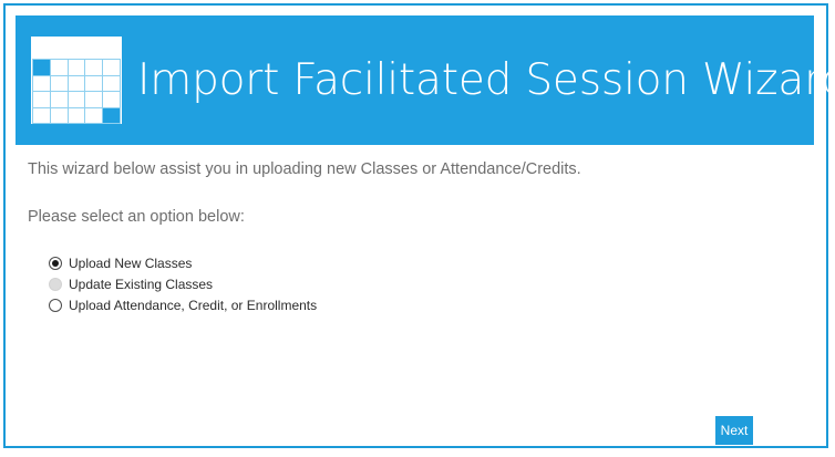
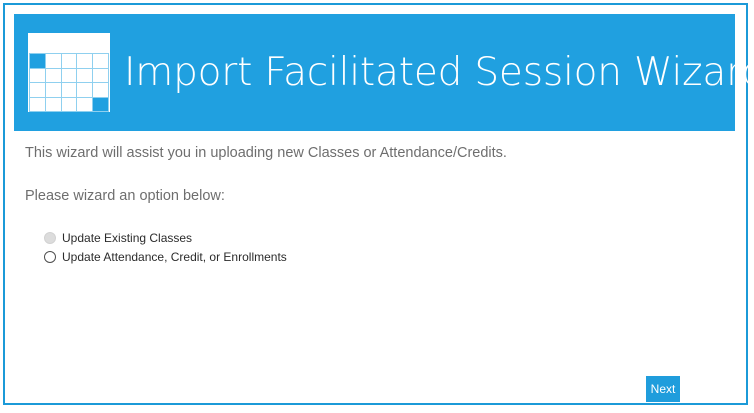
  Import Facilitated Session Wizar
- This wizard below assist you in uploading new Classes or Attendance/Credits.
+ This wizard will assist you in uploading new Classes or Attendance/Credits.
- Please select an option below:
+ Please wizard an option below:
- Upload New Classes
  Update Existing Classes
- Upload Attendance, Credit, or Enrollments
+ Update Attendance, Credit, or Enrollments
  Next
